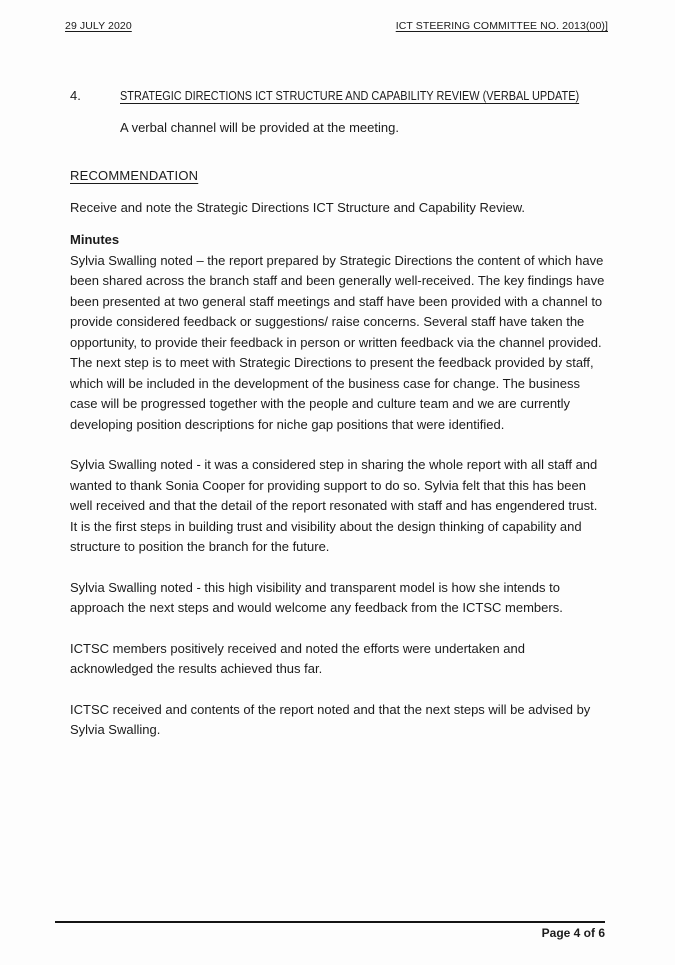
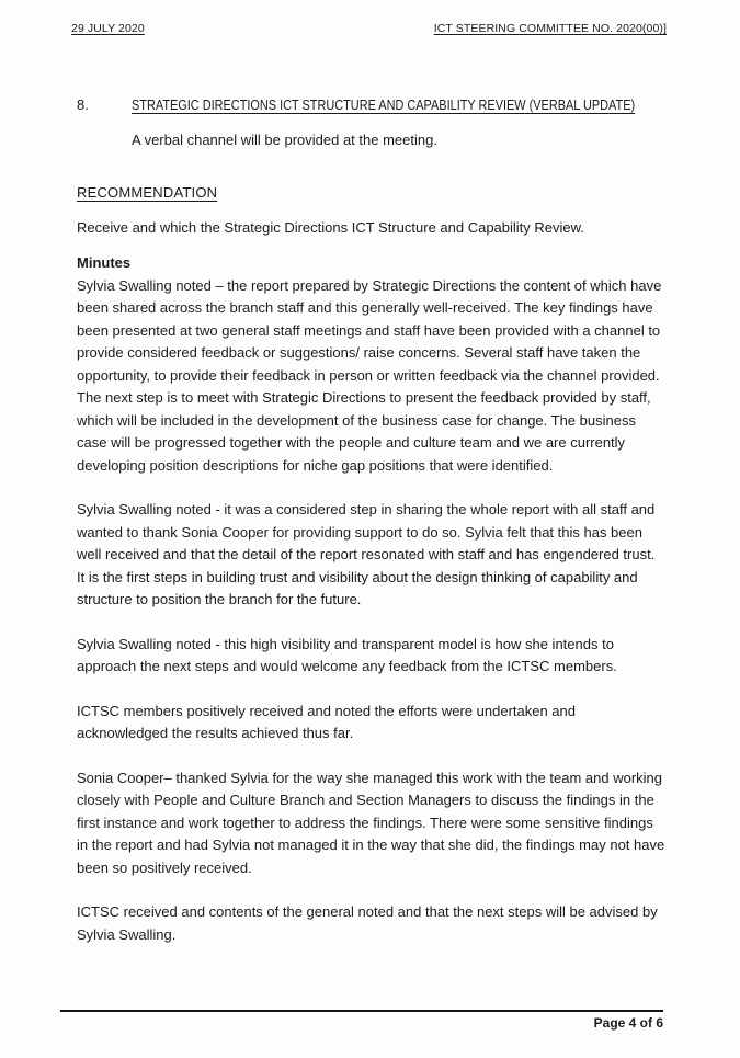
  29 JULY 2020
- ICT STEERING COMMITTEE NO. 2013(00)]
+ ICT STEERING COMMITTEE NO. 2020(00)]
- 4.
+ 8.
  STRATEGIC DIRECTIONS ICT STRUCTURE AND CAPABILITY REVIEW (VERBAL UPDATE)
  A verbal channel will be provided at the meeting.
  RECOMMENDATION
- Receive and note the Strategic Directions ICT Structure and Capability Review.
+ Receive and which the Strategic Directions ICT Structure and Capability Review.
  Minutes
- Sylvia Swalling noted – the report prepared by Strategic Directions the content of which have been shared across the branch staff and been generally well-received. The key findings have been presented at two general staff meetings and staff have been provided with a channel to provide considered feedback or suggestions/ raise concerns. Several staff have taken the opportunity, to provide their feedback in person or written feedback via the channel provided. The next step is to meet with Strategic Directions to present the feedback provided by staff, which will be included in the development of the business case for change. The business case will be progressed together with the people and culture team and we are currently developing position descriptions for niche gap positions that were identified.
+ Sylvia Swalling noted – the report prepared by Strategic Directions the content of which have been shared across the branch staff and this generally well-received. The key findings have been presented at two general staff meetings and staff have been provided with a channel to provide considered feedback or suggestions/ raise concerns. Several staff have taken the opportunity, to provide their feedback in person or written feedback via the channel provided. The next step is to meet with Strategic Directions to present the feedback provided by staff, which will be included in the development of the business case for change. The business case will be progressed together with the people and culture team and we are currently developing position descriptions for niche gap positions that were identified.
  Sylvia Swalling noted - it was a considered step in sharing the whole report with all staff and wanted to thank Sonia Cooper for providing support to do so. Sylvia felt that this has been well received and that the detail of the report resonated with staff and has engendered trust. It is the first steps in building trust and visibility about the design thinking of capability and structure to position the branch for the future.
  Sylvia Swalling noted - this high visibility and transparent model is how she intends to approach the next steps and would welcome any feedback from the ICTSC members.
  ICTSC members positively received and noted the efforts were undertaken and acknowledged the results achieved thus far.
+ Sonia Cooper– thanked Sylvia for the way she managed this work with the team and working closely with People and Culture Branch and Section Managers to discuss the findings in the first instance and work together to address the findings. There were some sensitive findings in the report and had Sylvia not managed it in the way that she did, the findings may not have been so positively received.
- ICTSC received and contents of the report noted and that the next steps will be advised by Sylvia Swalling.
+ ICTSC received and contents of the general noted and that the next steps will be advised by Sylvia Swalling.
  Page 4 of 6
